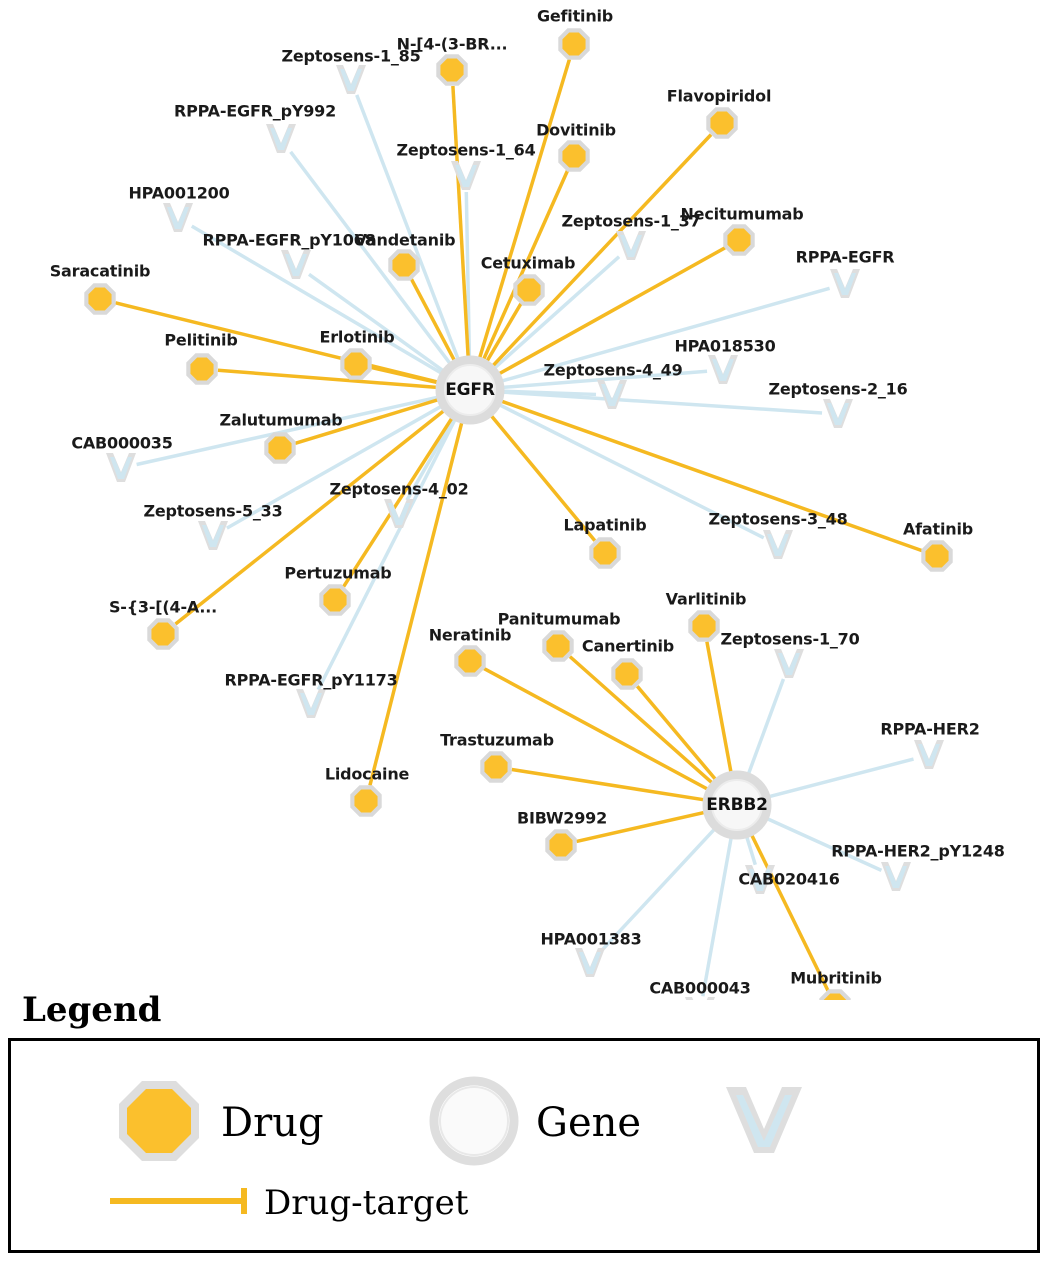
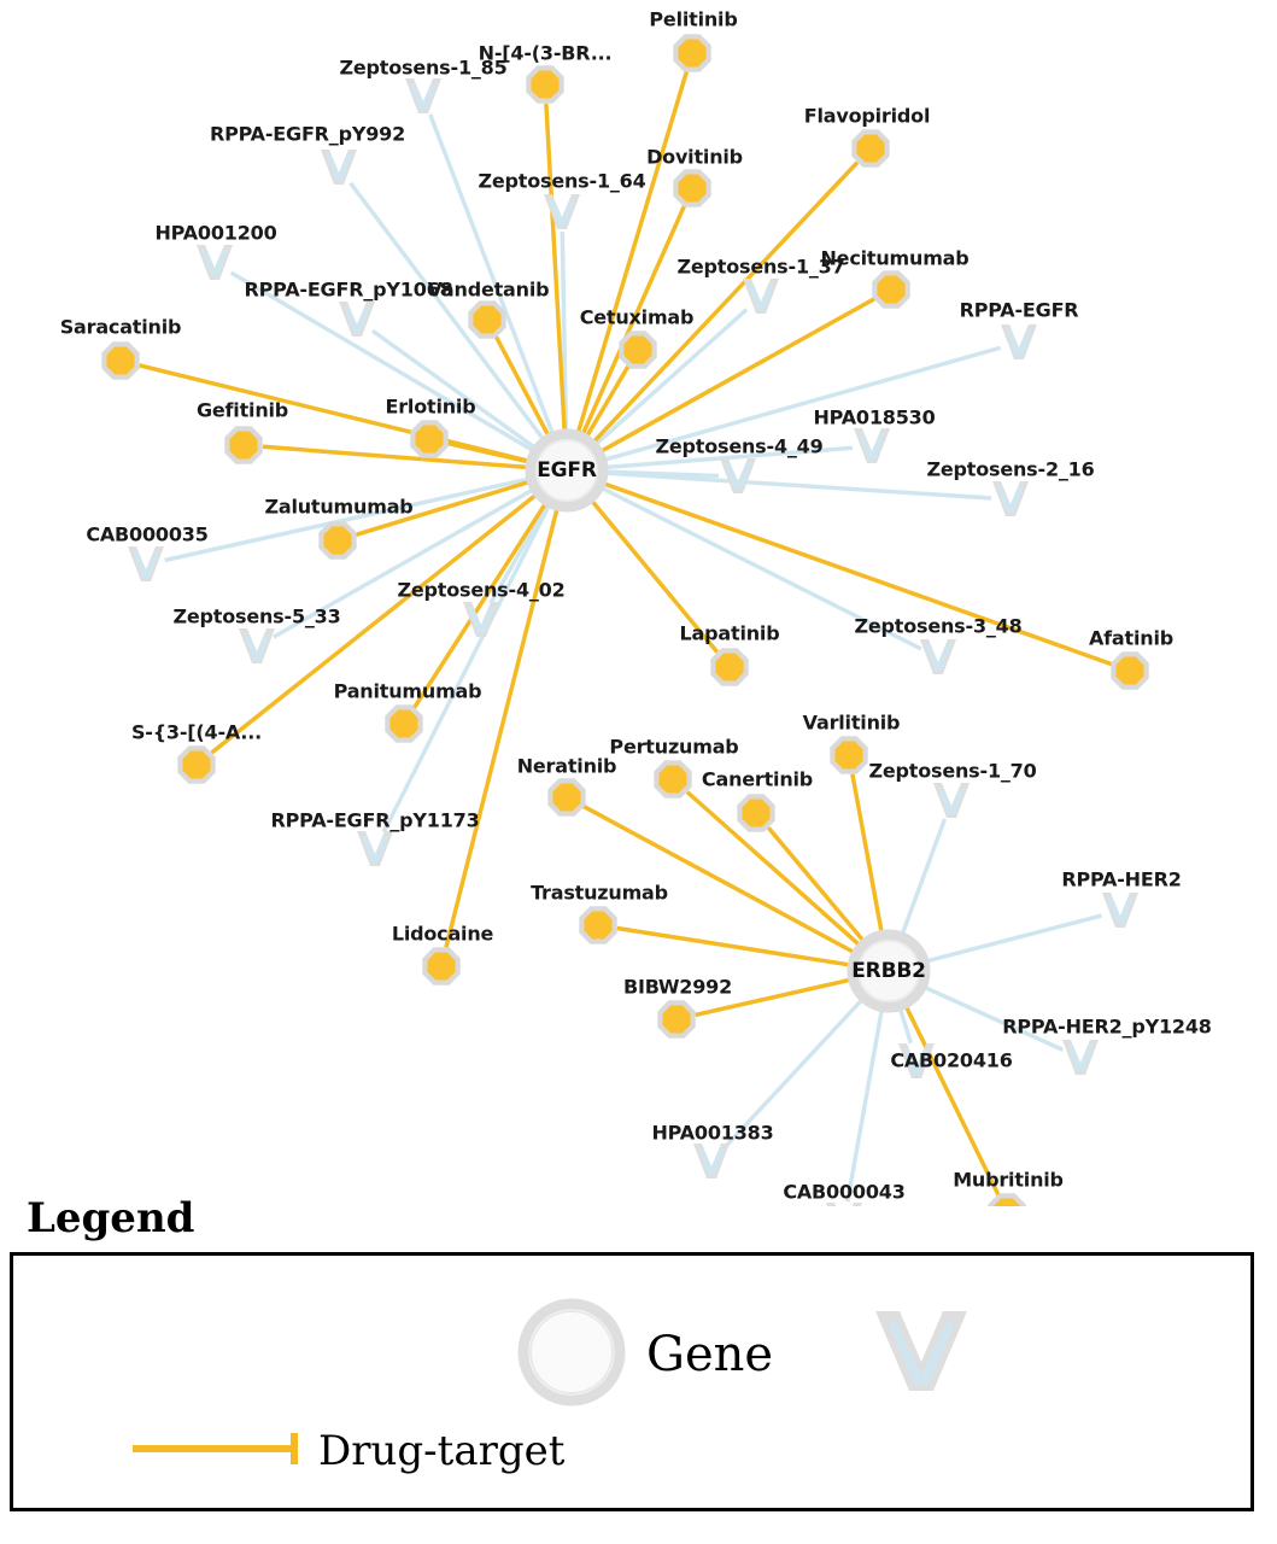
- Gefitinib
+ Pelitinib
  N-[4-(3-BR...
  Flavopiridol
  Dovitinib
  Necitumumab
  Vandetanib
  Cetuximab
  Saracatinib
- Pelitinib
+ Gefitinib
  Erlotinib
  Zalutumumab
  Lapatinib
  Afatinib
  Varlitinib
- Pertuzumab
+ Panitumumab
  S-{3-[(4-A...
- Panitumumab
+ Pertuzumab
  Neratinib
  Canertinib
  Trastuzumab
  Lidocaine
  BIBW2992
  Mubritinib
  Zeptosens-1_85
  RPPA-EGFR_pY992
  Zeptosens-1_64
  HPA001200
  Zeptosens-1_37
  RPPA-EGFR_pY1068
  RPPA-EGFR
  HPA018530
  Zeptosens-4_49
  Zeptosens-2_16
  CAB000035
  Zeptosens-4_02
  Zeptosens-5_33
  Zeptosens-3_48
  RPPA-EGFR_pY1173
  Zeptosens-1_70
  RPPA-HER2
  RPPA-HER2_pY1248
  CAB020416
  HPA001383
  CAB000043
  EGFR
  ERBB2
  Legend
- Drug
  Gene
  Drug-target
